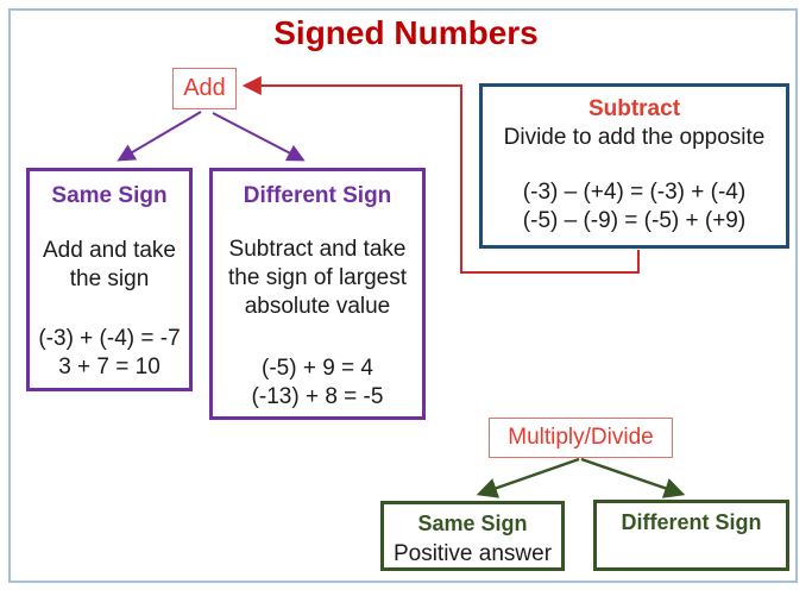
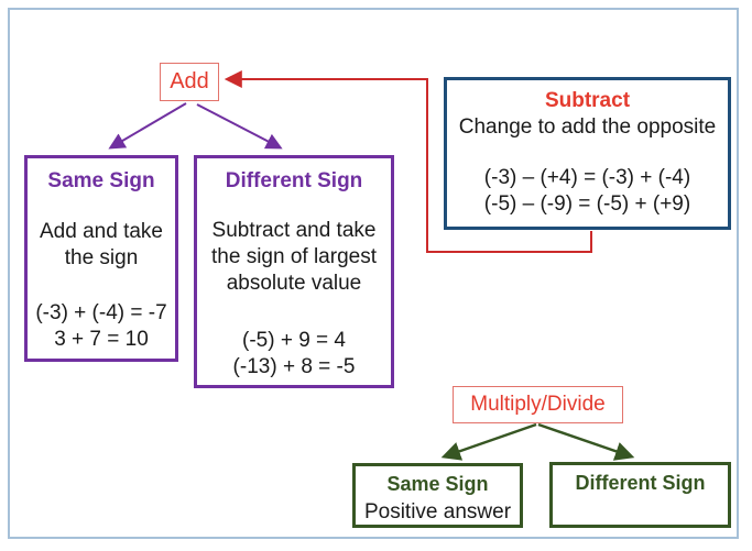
- Signed Numbers
  Add
  Subtract
- Divide to add the opposite
+ Change to add the opposite
  (-3) – (+4) = (-3) + (-4)
  (-5) – (-9) = (-5) + (+9)
  Same Sign
  Add and take the sign
  (-3) + (-4) = -7
  3 + 7 = 10
  Different Sign
  Subtract and take the sign of largest absolute value
  (-5) + 9 = 4
  (-13) + 8 = -5
  Multiply/Divide
  Same Sign
  Positive answer
  Different Sign
